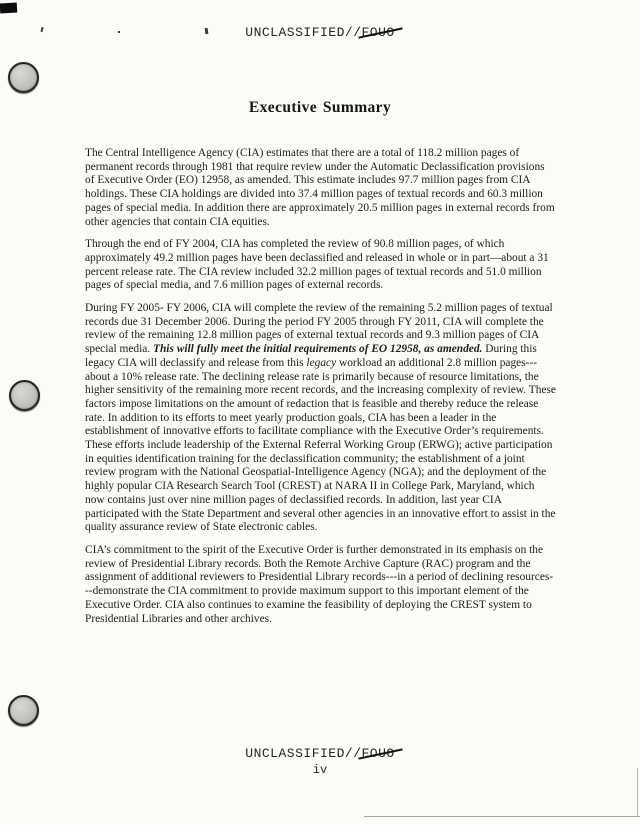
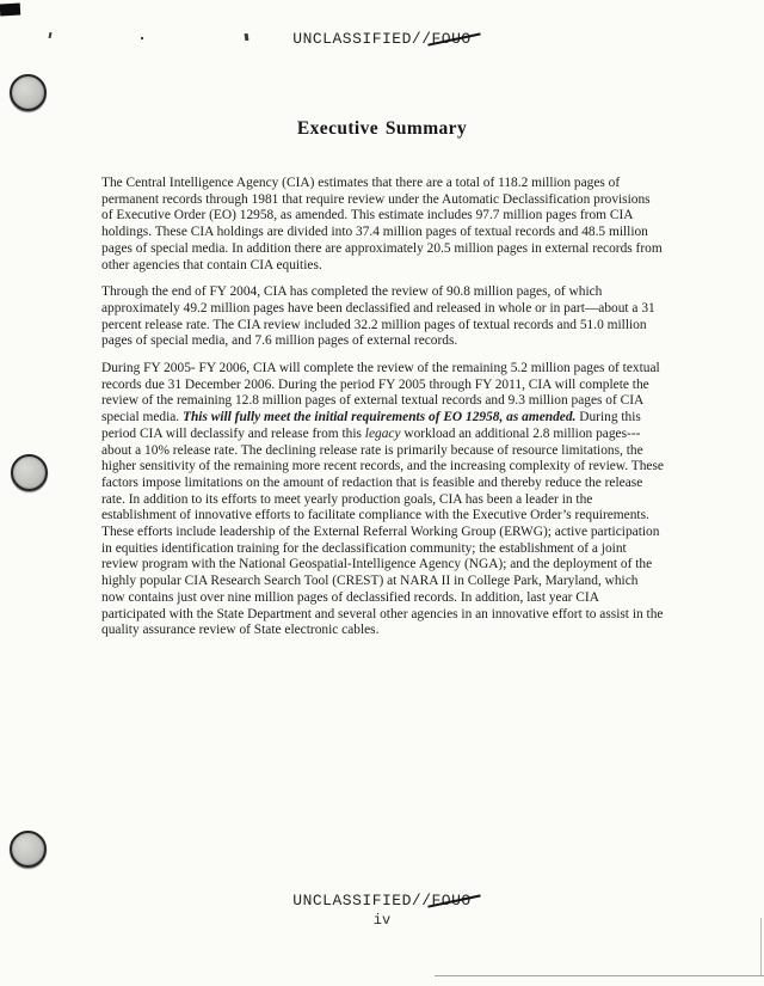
  UNCLASSIFIED//FOUO
  Executive Summary
- The Central Intelligence Agency (CIA) estimates that there are a total of 118.2 million pages of permanent records through 1981 that require review under the Automatic Declassification provisions of Executive Order (EO) 12958, as amended. This estimate includes 97.7 million pages from CIA holdings. These CIA holdings are divided into 37.4 million pages of textual records and 60.3 million pages of special media. In addition there are approximately 20.5 million pages in external records from other agencies that contain CIA equities.
+ The Central Intelligence Agency (CIA) estimates that there are a total of 118.2 million pages of permanent records through 1981 that require review under the Automatic Declassification provisions of Executive Order (EO) 12958, as amended. This estimate includes 97.7 million pages from CIA holdings. These CIA holdings are divided into 37.4 million pages of textual records and 48.5 million pages of special media. In addition there are approximately 20.5 million pages in external records from other agencies that contain CIA equities.
  Through the end of FY 2004, CIA has completed the review of 90.8 million pages, of which approximately 49.2 million pages have been declassified and released in whole or in part—about a 31 percent release rate. The CIA review included 32.2 million pages of textual records and 51.0 million pages of special media, and 7.6 million pages of external records.
- During FY 2005- FY 2006, CIA will complete the review of the remaining 5.2 million pages of textual records due 31 December 2006. During the period FY 2005 through FY 2011, CIA will complete the review of the remaining 12.8 million pages of external textual records and 9.3 million pages of CIA special media. This will fully meet the initial requirements of EO 12958, as amended. During this legacy CIA will declassify and release from this legacy workload an additional 2.8 million pages---about a 10% release rate. The declining release rate is primarily because of resource limitations, the higher sensitivity of the remaining more recent records, and the increasing complexity of review. These factors impose limitations on the amount of redaction that is feasible and thereby reduce the release rate. In addition to its efforts to meet yearly production goals, CIA has been a leader in the establishment of innovative efforts to facilitate compliance with the Executive Order’s requirements. These efforts include leadership of the External Referral Working Group (ERWG); active participation in equities identification training for the declassification community; the establishment of a joint review program with the National Geospatial-Intelligence Agency (NGA); and the deployment of the highly popular CIA Research Search Tool (CREST) at NARA II in College Park, Maryland, which now contains just over nine million pages of declassified records. In addition, last year CIA participated with the State Department and several other agencies in an innovative effort to assist in the quality assurance review of State electronic cables.
+ During FY 2005- FY 2006, CIA will complete the review of the remaining 5.2 million pages of textual records due 31 December 2006. During the period FY 2005 through FY 2011, CIA will complete the review of the remaining 12.8 million pages of external textual records and 9.3 million pages of CIA special media. This will fully meet the initial requirements of EO 12958, as amended. During this period CIA will declassify and release from this legacy workload an additional 2.8 million pages---about a 10% release rate. The declining release rate is primarily because of resource limitations, the higher sensitivity of the remaining more recent records, and the increasing complexity of review. These factors impose limitations on the amount of redaction that is feasible and thereby reduce the release rate. In addition to its efforts to meet yearly production goals, CIA has been a leader in the establishment of innovative efforts to facilitate compliance with the Executive Order’s requirements. These efforts include leadership of the External Referral Working Group (ERWG); active participation in equities identification training for the declassification community; the establishment of a joint review program with the National Geospatial-Intelligence Agency (NGA); and the deployment of the highly popular CIA Research Search Tool (CREST) at NARA II in College Park, Maryland, which now contains just over nine million pages of declassified records. In addition, last year CIA participated with the State Department and several other agencies in an innovative effort to assist in the quality assurance review of State electronic cables.
- CIA’s commitment to the spirit of the Executive Order is further demonstrated in its emphasis on the review of Presidential Library records. Both the Remote Archive Capture (RAC) program and the assignment of additional reviewers to Presidential Library records---in a period of declining resources---demonstrate the CIA commitment to provide maximum support to this important element of the Executive Order. CIA also continues to examine the feasibility of deploying the CREST system to Presidential Libraries and other archives.
  UNCLASSIFIED//FOUO
  iv
